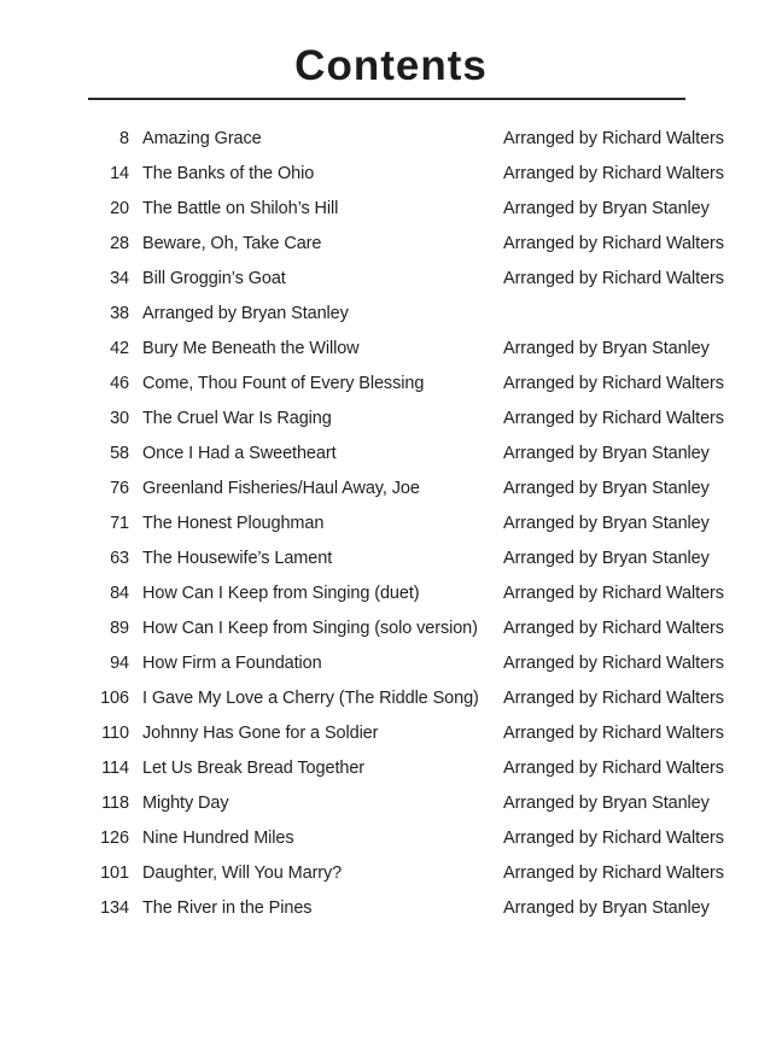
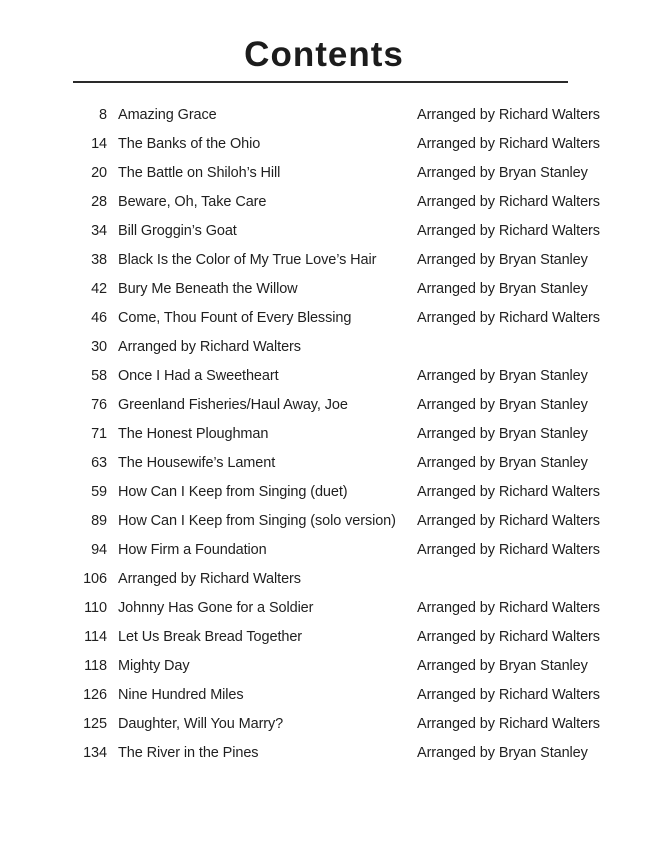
  Contents
  8
  Amazing Grace
  Arranged by Richard Walters
  14
  The Banks of the Ohio
  Arranged by Richard Walters
  20
  The Battle on Shiloh’s Hill
  Arranged by Bryan Stanley
  28
  Beware, Oh, Take Care
  Arranged by Richard Walters
  34
  Bill Groggin’s Goat
  Arranged by Richard Walters
  38
+ Black Is the Color of My True Love’s Hair
  Arranged by Bryan Stanley
  42
  Bury Me Beneath the Willow
  Arranged by Bryan Stanley
  46
  Come, Thou Fount of Every Blessing
  Arranged by Richard Walters
  30
- The Cruel War Is Raging
  Arranged by Richard Walters
  58
  Once I Had a Sweetheart
  Arranged by Bryan Stanley
  76
  Greenland Fisheries/Haul Away, Joe
  Arranged by Bryan Stanley
  71
  The Honest Ploughman
  Arranged by Bryan Stanley
  63
  The Housewife’s Lament
  Arranged by Bryan Stanley
- 84
+ 59
  How Can I Keep from Singing (duet)
  Arranged by Richard Walters
  89
  How Can I Keep from Singing (solo version)
  Arranged by Richard Walters
  94
  How Firm a Foundation
  Arranged by Richard Walters
  106
- I Gave My Love a Cherry (The Riddle Song)
  Arranged by Richard Walters
  110
  Johnny Has Gone for a Soldier
  Arranged by Richard Walters
  114
  Let Us Break Bread Together
  Arranged by Richard Walters
  118
  Mighty Day
  Arranged by Bryan Stanley
  126
  Nine Hundred Miles
  Arranged by Richard Walters
- 101
+ 125
  Daughter, Will You Marry?
  Arranged by Richard Walters
  134
  The River in the Pines
  Arranged by Bryan Stanley
